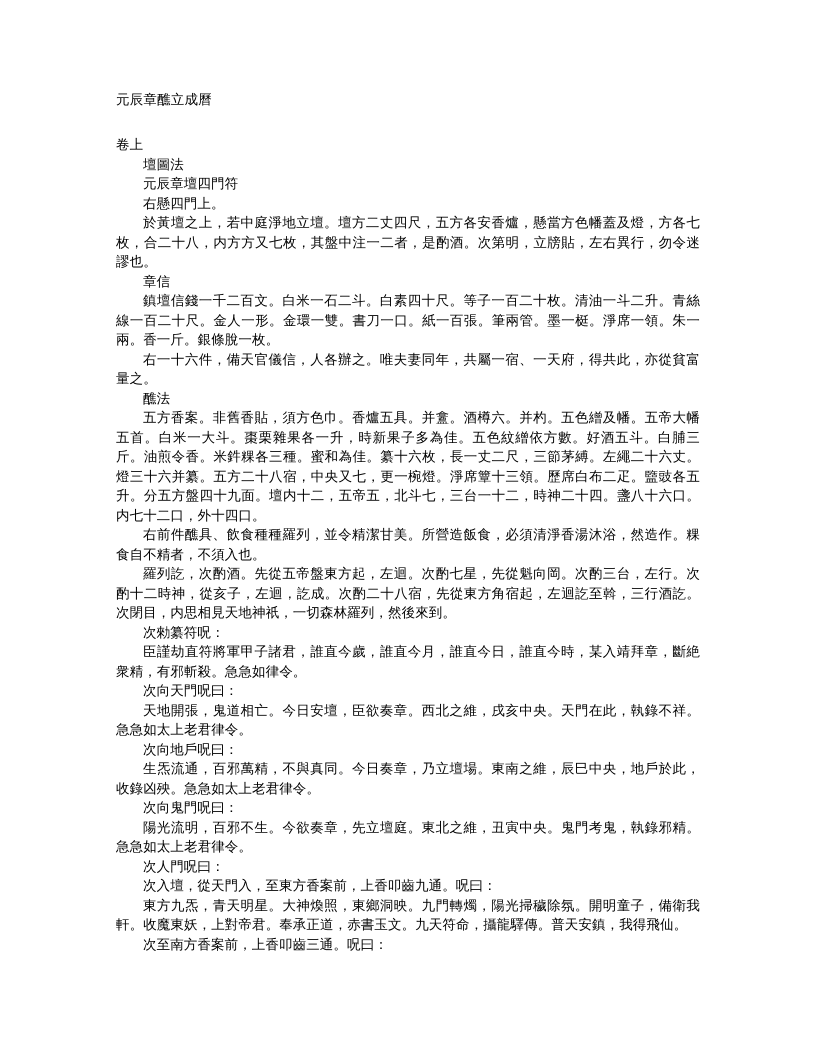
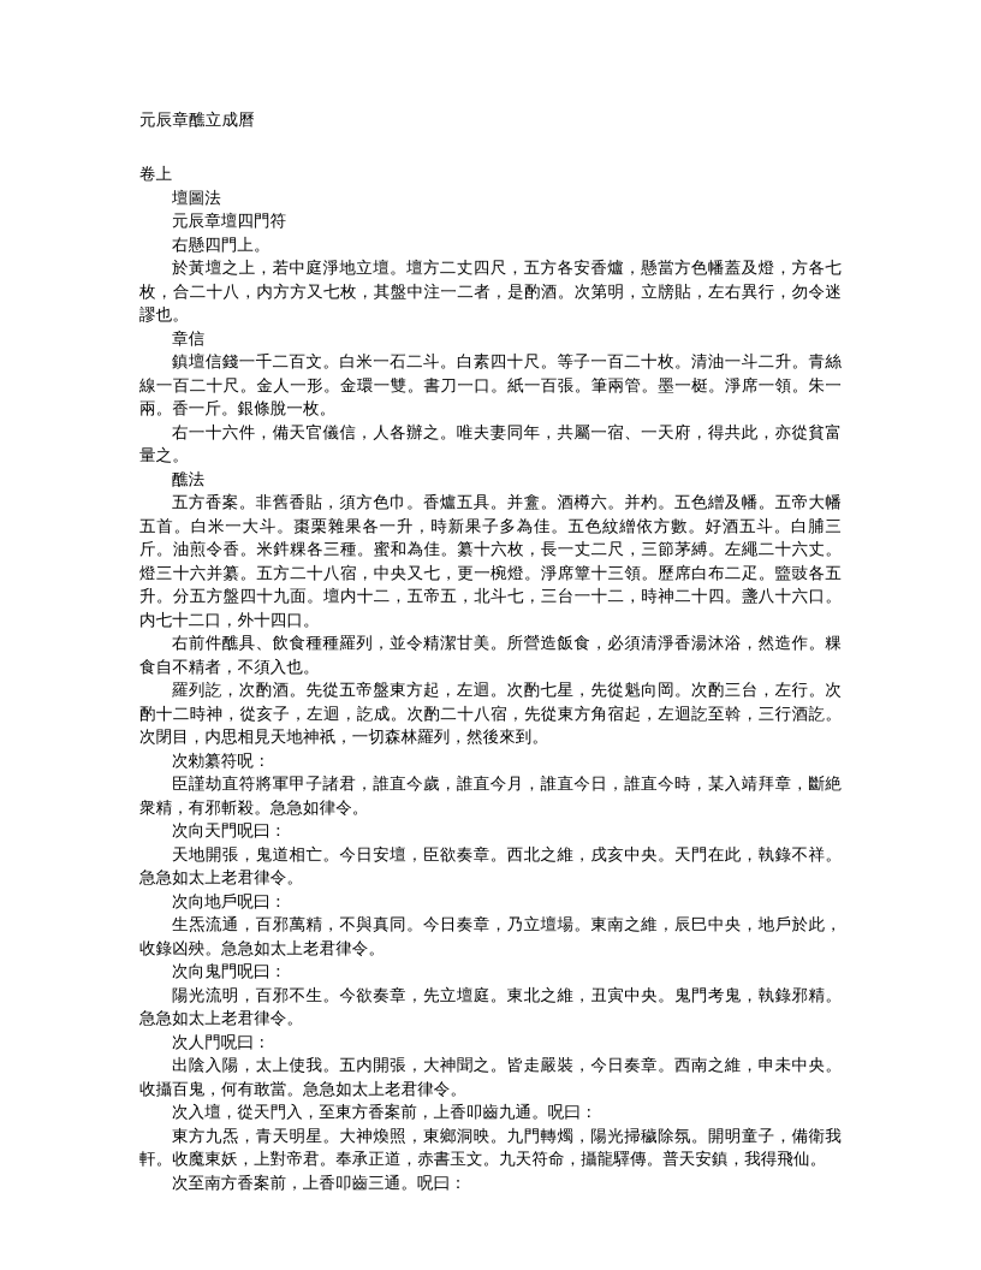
  元辰章醮立成曆
  卷上
  壇圖法
  元辰章壇四門符
  右懸四門上。
  於黃壇之上，若中庭淨地立壇。壇方二丈四尺，五方各安香爐，懸當方色幡蓋及燈，方各七枚，合二十八，内方方又七枚，其盤中注一二者，是酌酒。次第明，立牓貼，左右異行，勿令迷謬也。
  章信
  鎮壇信錢一千二百文。白米一石二斗。白素四十尺。等子一百二十枚。清油一斗二升。青絲線一百二十尺。金人一形。金環一雙。書刀一口。紙一百張。筆兩管。墨一梃。淨席一領。朱一兩。香一斤。銀條脫一枚。
  右一十六件，備天官儀信，人各辦之。唯夫妻同年，共屬一宿、一天府，得共此，亦從貧富量之。
  醮法
  五方香案。非舊香貼，須方色巾。香爐五具。并盫。酒樽六。并杓。五色繒及幡。五帝大幡五首。白米一大斗。棗栗雜果各一升，時新果子多為佳。五色紋繒依方數。好酒五斗。白脯三斤。油煎令香。米鈝粿各三種。蜜和為佳。纂十六枚，長一丈二尺，三節茅縛。左繩二十六丈。燈三十六并纂。五方二十八宿，中央又七，更一椀燈。淨席簟十三領。歷席白布二疋。盬豉各五升。分五方盤四十九面。壇内十二，五帝五，北斗七，三台一十二，時神二十四。盞八十六口。内七十二口，外十四口。
  右前件醮具、飲食種種羅列，並令精潔甘美。所營造飯食，必須清淨香湯沐浴，然造作。粿食自不精者，不須入也。
  羅列訖，次酌酒。先從五帝盤東方起，左迴。次酌七星，先從魁向岡。次酌三台，左行。次酌十二時神，從亥子，左迴，訖成。次酌二十八宿，先從東方角宿起，左迴訖至斡，三行酒訖。次閉目，内思相見天地神祇，一切森林羅列，然後來到。
  次勑纂符呪：
  臣謹劫直符將軍甲子諸君，誰直今歲，誰直今月，誰直今日，誰直今時，某入靖拜章，斷絶衆精，有邪斬殺。急急如律令。
  次向天門呪曰：
  天地開張，鬼道相亡。今日安壇，臣欲奏章。西北之維，戌亥中央。天門在此，執錄不祥。急急如太上老君律令。
  次向地戶呪曰：
  生炁流通，百邪萬精，不與真同。今日奏章，乃立壇場。東南之維，辰巳中央，地戶於此，收錄凶殃。急急如太上老君律令。
  次向鬼門呪曰：
  陽光流明，百邪不生。今欲奏章，先立壇庭。東北之維，丑寅中央。鬼門考鬼，執錄邪精。急急如太上老君律令。
  次人門呪曰：
+ 出陰入陽，太上使我。五内開張，大神聞之。皆走嚴裝，今日奏章。西南之維，申未中央。收攝百鬼，何有敢當。急急如太上老君律令。
  次入壇，從天門入，至東方香案前，上香叩齒九通。呪曰：
  東方九炁，青天明星。大神煥照，東鄉洞映。九門轉燭，陽光掃穢除氛。開明童子，備衛我軒。收魔東妖，上對帝君。奉承正道，赤書玉文。九天符命，攝龍驛傳。普天安鎮，我得飛仙。
  次至南方香案前，上香叩齒三通。呪曰：
